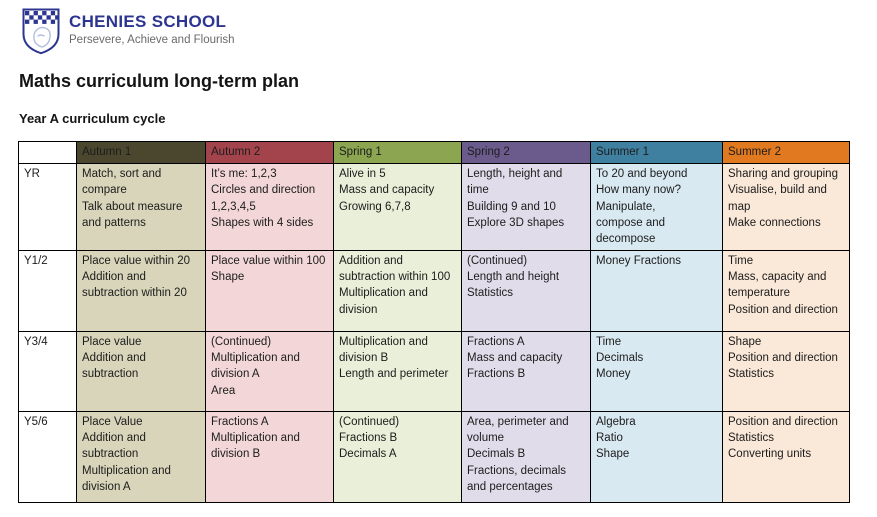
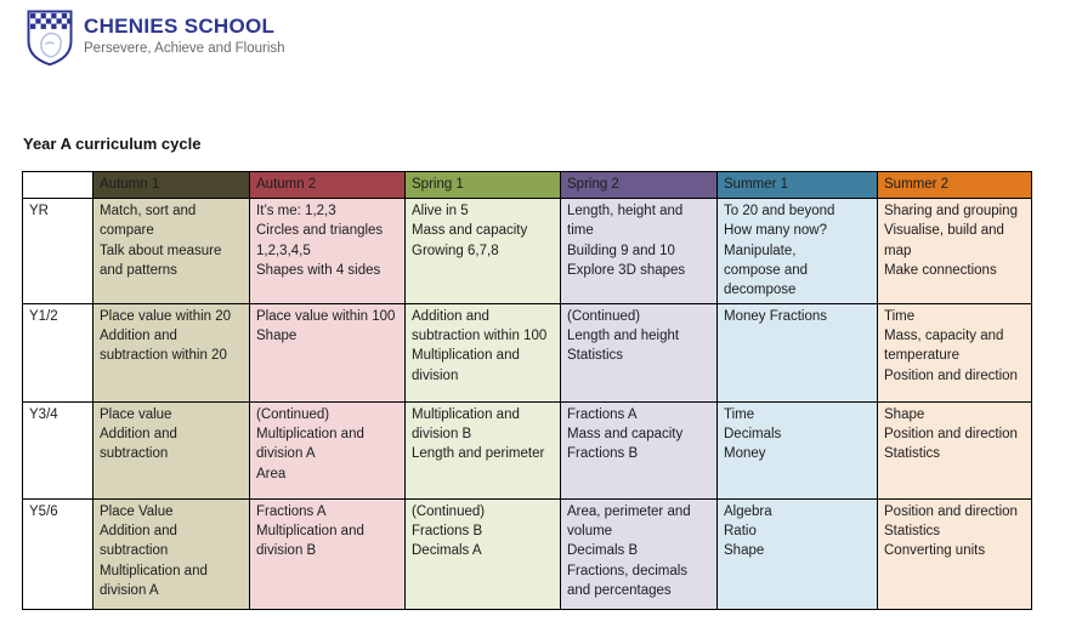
  CHENIES SCHOOL
  Persevere, Achieve and Flourish
- Maths curriculum long-term plan
  Year A curriculum cycle
  	Autumn 1	Autumn 2	Spring 1	Spring 2	Summer 1	Summer 2
- YR	Match, sort and compare Talk about measure and patterns	It’s me: 1,2,3 Circles and direction 1,2,3,4,5 Shapes with 4 sides	Alive in 5 Mass and capacity Growing 6,7,8	Length, height and time Building 9 and 10 Explore 3D shapes	To 20 and beyond How many now? Manipulate, compose and decompose	Sharing and grouping Visualise, build and map Make connections
+ YR	Match, sort and compare Talk about measure and patterns	It’s me: 1,2,3 Circles and triangles 1,2,3,4,5 Shapes with 4 sides	Alive in 5 Mass and capacity Growing 6,7,8	Length, height and time Building 9 and 10 Explore 3D shapes	To 20 and beyond How many now? Manipulate, compose and decompose	Sharing and grouping Visualise, build and map Make connections
  Y1/2	Place value within 20 Addition and subtraction within 20	Place value within 100 Shape	Addition and subtraction within 100 Multiplication and division	(Continued) Length and height Statistics	Money Fractions	Time Mass, capacity and temperature Position and direction
  Y3/4	Place value Addition and subtraction	(Continued) Multiplication and division A Area	Multiplication and division B Length and perimeter	Fractions A Mass and capacity Fractions B	Time Decimals Money	Shape Position and direction Statistics
  Y5/6	Place Value Addition and subtraction Multiplication and division A	Fractions A Multiplication and division B	(Continued) Fractions B Decimals A	Area, perimeter and volume Decimals B Fractions, decimals and percentages	Algebra Ratio Shape	Position and direction Statistics Converting units
